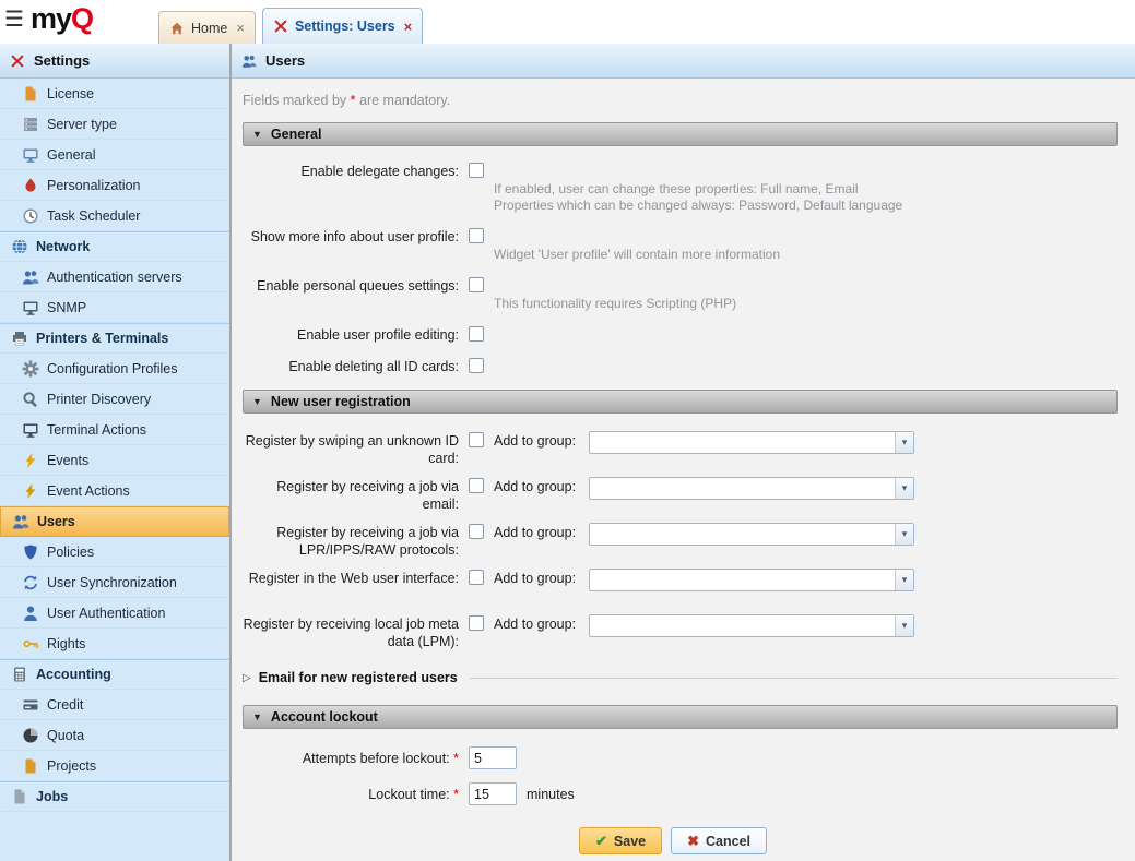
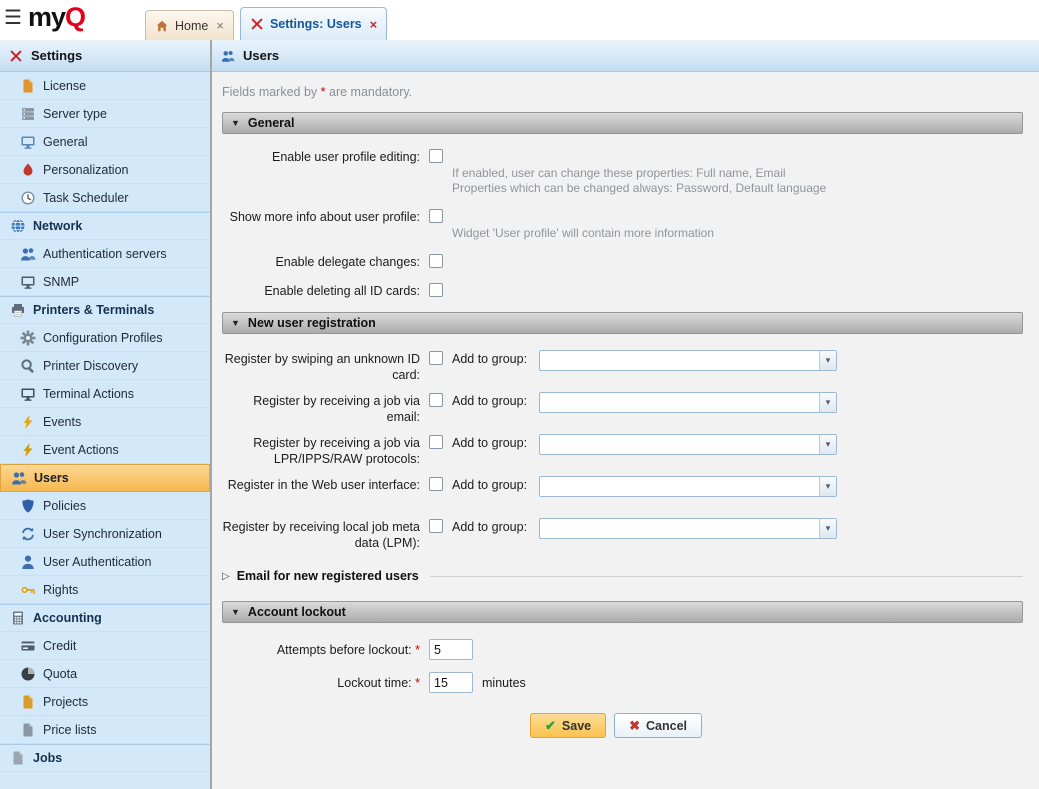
  ☰
  myQ
  Home
  ×
  Settings: Users
  ×
  Settings
  License
  Server type
  General
  Personalization
  Task Scheduler
  Network
  Authentication servers
  SNMP
  Printers & Terminals
  Configuration Profiles
  Printer Discovery
  Terminal Actions
  Events
  Event Actions
  Users
  Policies
  User Synchronization
  User Authentication
  Rights
  Accounting
  Credit
  Quota
  Projects
+ Price lists
  Jobs
  Users
  Fields marked by * are mandatory.
  ▼
  General
- Enable delegate changes:
+ Enable user profile editing:
  If enabled, user can change these properties: Full name, Email
  Properties which can be changed always: Password, Default language
  Show more info about user profile:
  Widget 'User profile' will contain more information
- Enable personal queues settings:
- This functionality requires Scripting (PHP)
- Enable user profile editing:
+ Enable delegate changes:
  Enable deleting all ID cards:
  ▼
  New user registration
  Register by swiping an unknown ID card:
  Add to group:
  ▾
  Register by receiving a job via email:
  Add to group:
  ▾
  Register by receiving a job via LPR/IPPS/RAW protocols:
  Add to group:
  ▾
  Register in the Web user interface:
  Add to group:
  ▾
  Register by receiving local job meta data (LPM):
  Add to group:
  ▾
  ▷
  Email for new registered users
  ▼
  Account lockout
  Attempts before lockout: *
  5
  Lockout time: *
  15
  minutes
  ✔
  Save
  ✖
  Cancel
